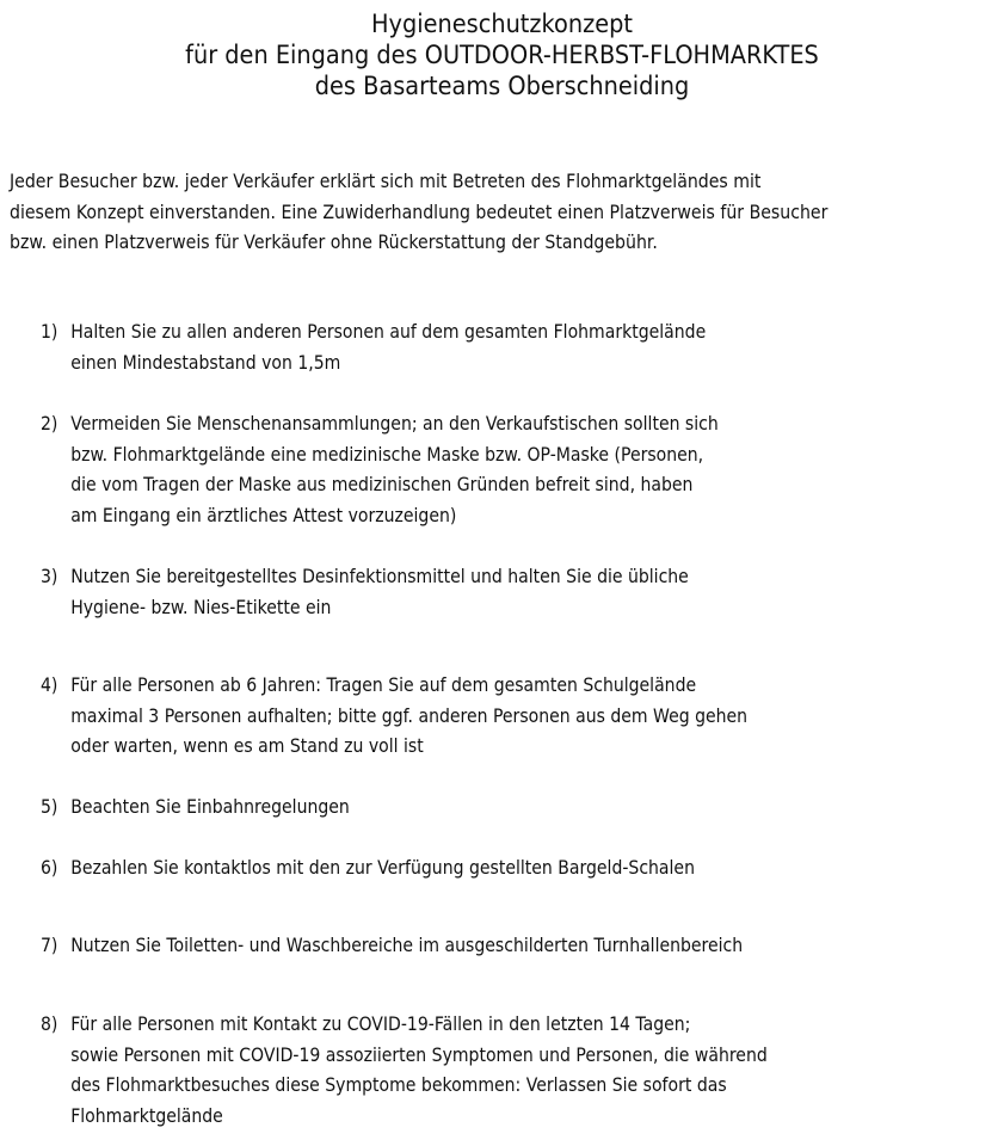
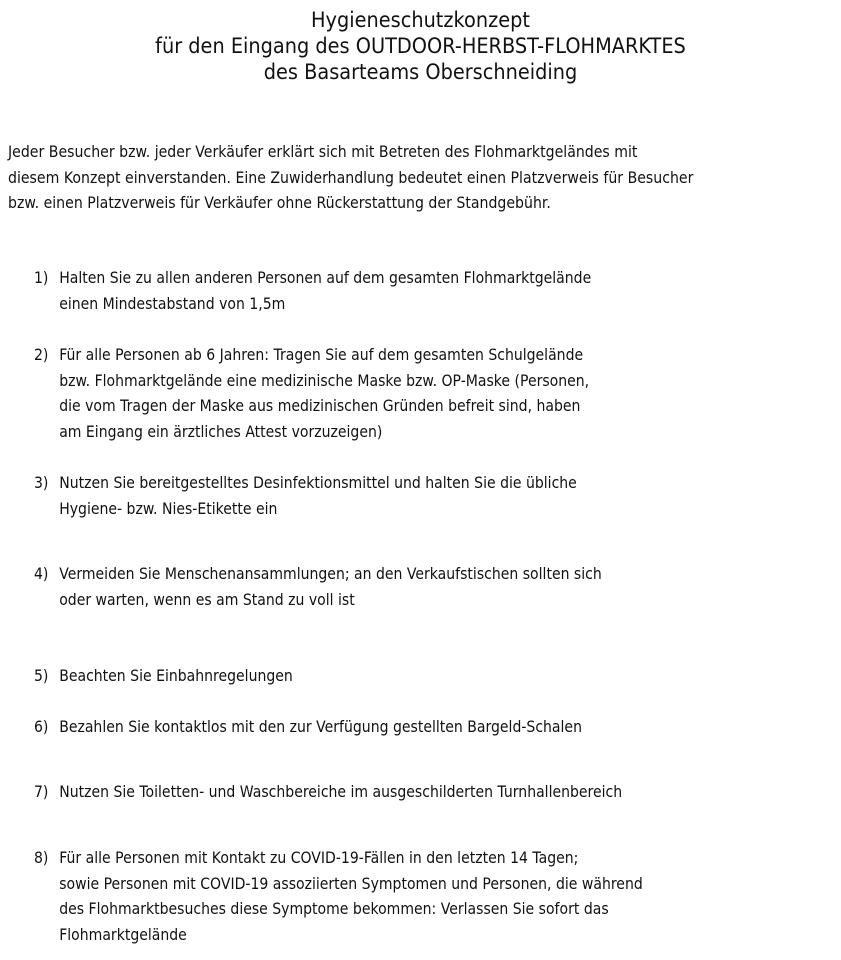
  Hygieneschutzkonzept
  für den Eingang des OUTDOOR-HERBST-FLOHMARKTES
  des Basarteams Oberschneiding
  Jeder Besucher bzw. jeder Verkäufer erklärt sich mit Betreten des Flohmarktgeländes mit
  diesem Konzept einverstanden. Eine Zuwiderhandlung bedeutet einen Platzverweis für Besucher
  bzw. einen Platzverweis für Verkäufer ohne Rückerstattung der Standgebühr.
  1)
  Halten Sie zu allen anderen Personen auf dem gesamten Flohmarktgelände
  einen Mindestabstand von 1,5m
  2)
- Vermeiden Sie Menschenansammlungen; an den Verkaufstischen sollten sich
+ Für alle Personen ab 6 Jahren: Tragen Sie auf dem gesamten Schulgelände
  bzw. Flohmarktgelände eine medizinische Maske bzw. OP-Maske (Personen,
  die vom Tragen der Maske aus medizinischen Gründen befreit sind, haben
  am Eingang ein ärztliches Attest vorzuzeigen)
  3)
  Nutzen Sie bereitgestelltes Desinfektionsmittel und halten Sie die übliche
  Hygiene- bzw. Nies-Etikette ein
  4)
- Für alle Personen ab 6 Jahren: Tragen Sie auf dem gesamten Schulgelände
+ Vermeiden Sie Menschenansammlungen; an den Verkaufstischen sollten sich
- maximal 3 Personen aufhalten; bitte ggf. anderen Personen aus dem Weg gehen
  oder warten, wenn es am Stand zu voll ist
  5)
  Beachten Sie Einbahnregelungen
  6)
  Bezahlen Sie kontaktlos mit den zur Verfügung gestellten Bargeld-Schalen
  7)
  Nutzen Sie Toiletten- und Waschbereiche im ausgeschilderten Turnhallenbereich
  8)
  Für alle Personen mit Kontakt zu COVID-19-Fällen in den letzten 14 Tagen;
  sowie Personen mit COVID-19 assoziierten Symptomen und Personen, die während
  des Flohmarktbesuches diese Symptome bekommen: Verlassen Sie sofort das
  Flohmarktgelände
